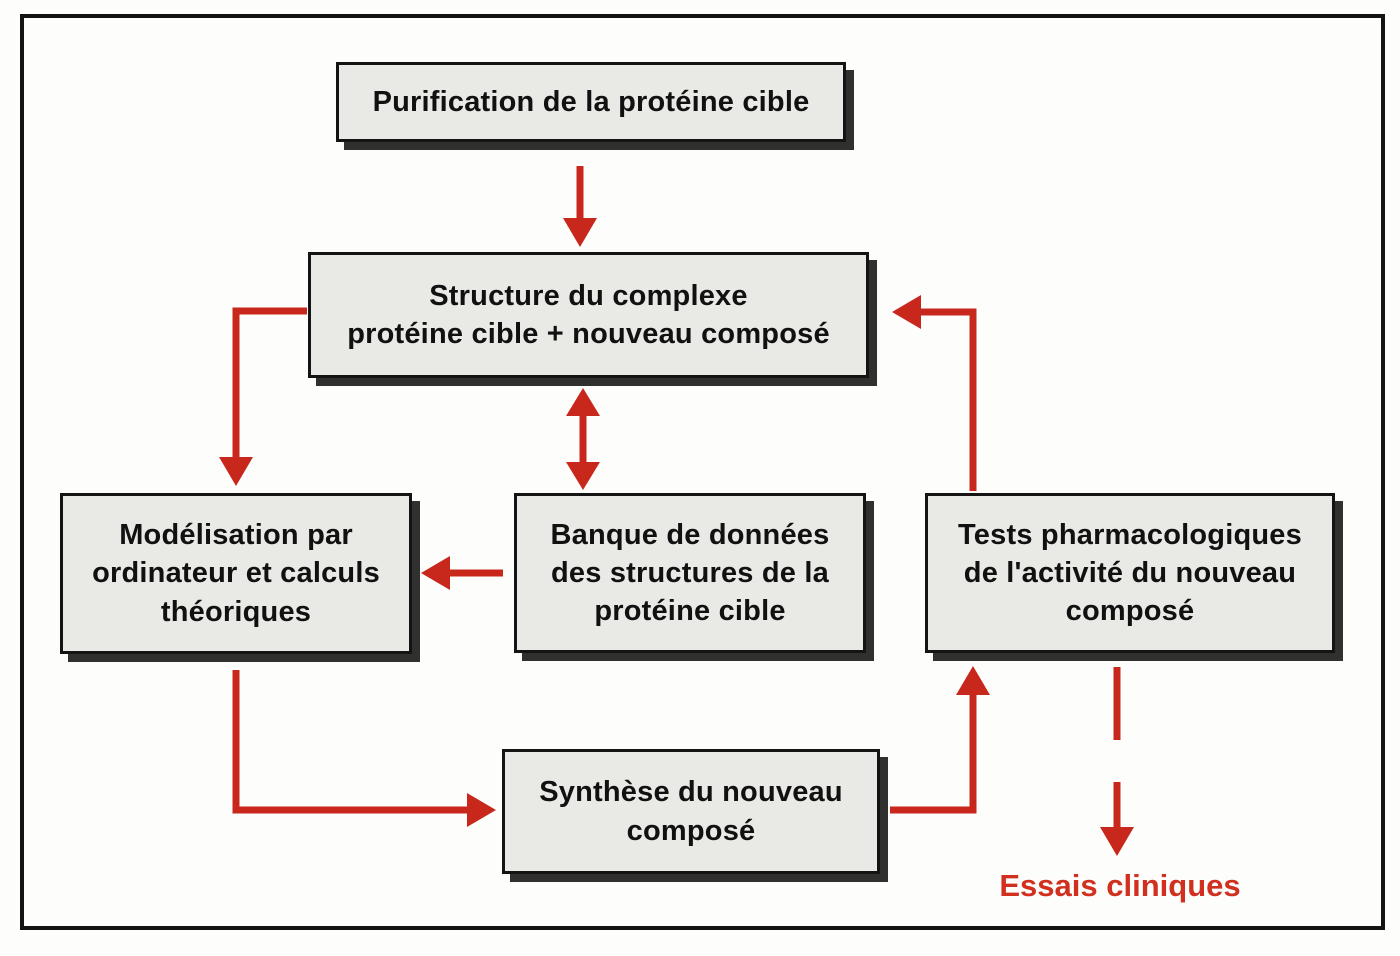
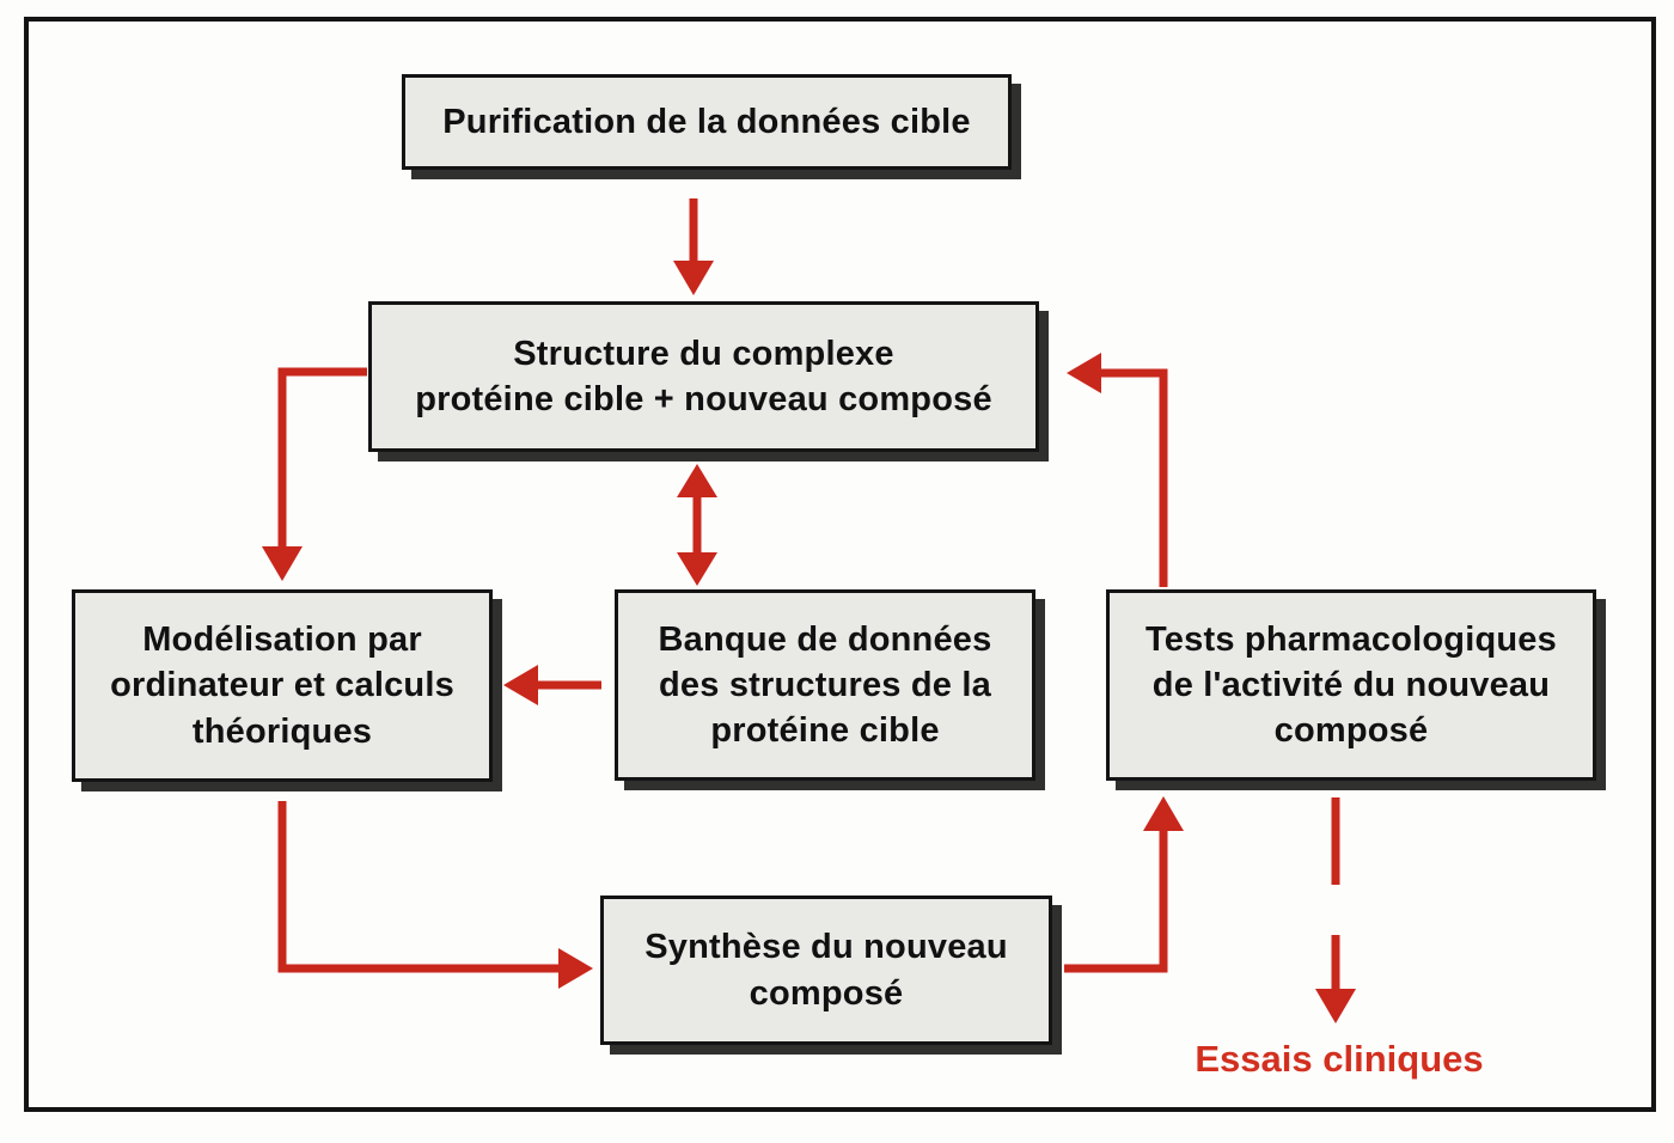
- Purification de la protéine cible
+ Purification de la données cible
  Structure du complexe
  protéine cible + nouveau composé
  Modélisation par
  ordinateur et calculs
  théoriques
  Banque de données
  des structures de la
  protéine cible
  Tests pharmacologiques
  de l'activité du nouveau
  composé
  Synthèse du nouveau
  composé
  Essais cliniques
